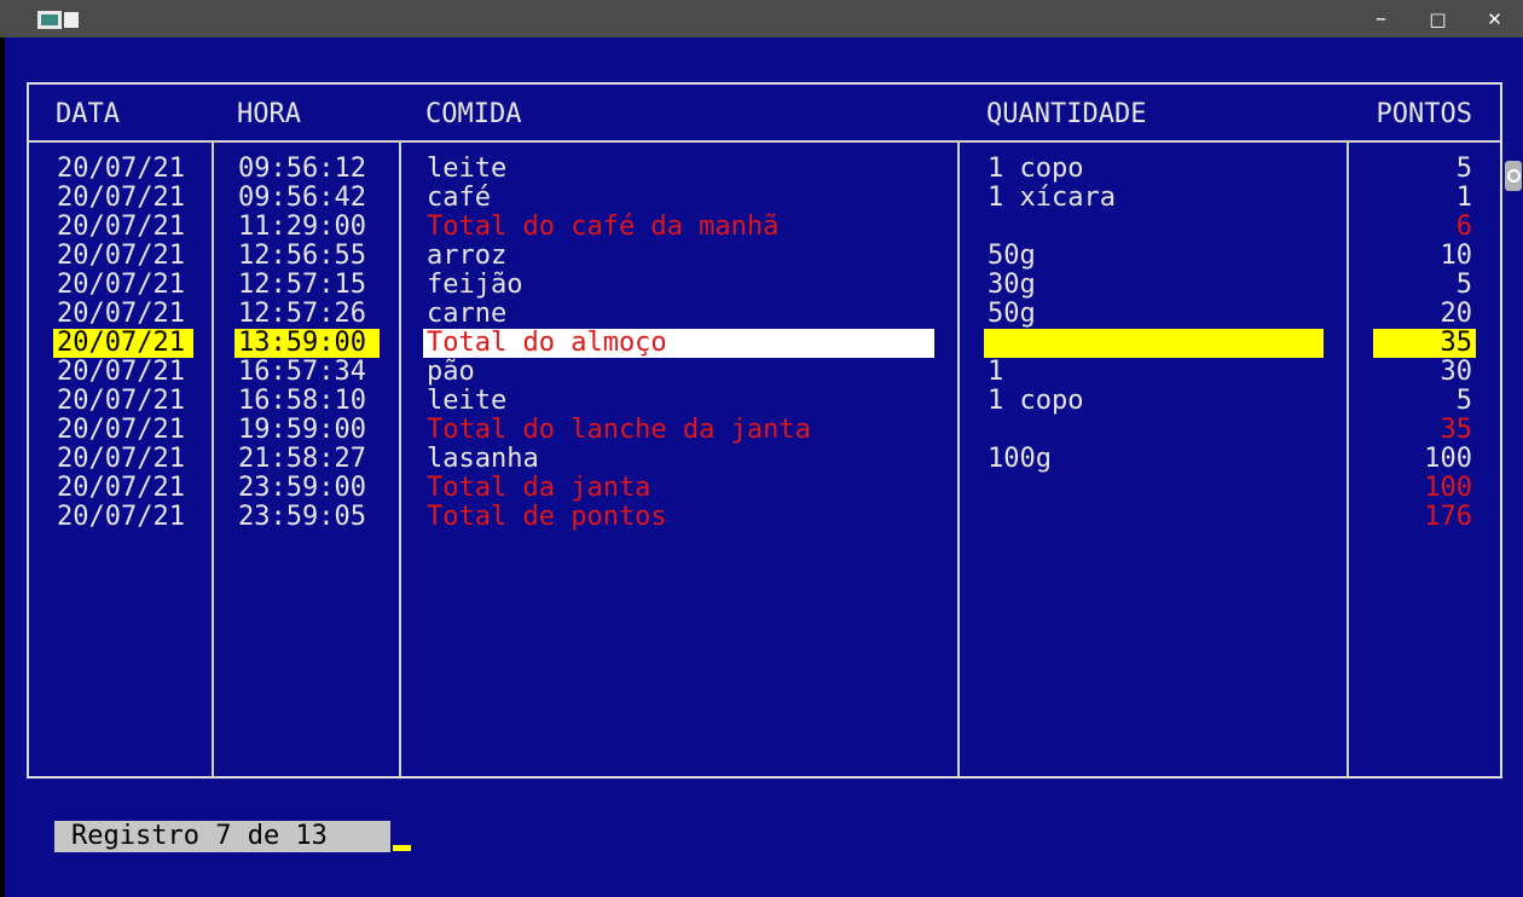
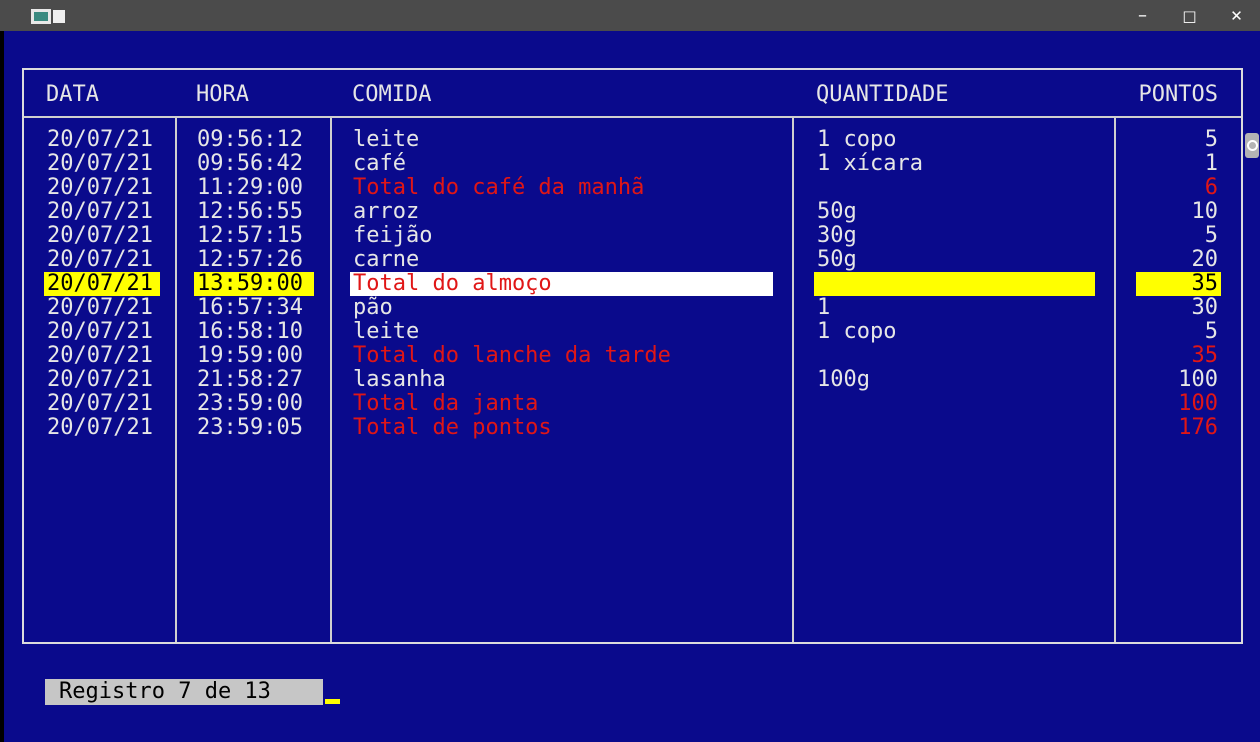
  –
  □
  ✕
  DATA
  HORA
  COMIDA
  QUANTIDADE
  PONTOS
  20/07/21
  09:56:12
  leite
  1 copo
  5
  20/07/21
  09:56:42
  café
  1 xícara
  1
  20/07/21
  11:29:00
  Total do café da manhã
  6
  20/07/21
  12:56:55
  arroz
  50g
  10
  20/07/21
  12:57:15
  feijão
  30g
  5
  20/07/21
  12:57:26
  carne
  50g
  20
  20/07/21
  13:59:00
  Total do almoço
  35
  20/07/21
  16:57:34
  pão
  1
  30
  20/07/21
  16:58:10
  leite
  1 copo
  5
  20/07/21
  19:59:00
- Total do lanche da janta
+ Total do lanche da tarde
  35
  20/07/21
  21:58:27
  lasanha
  100g
  100
  20/07/21
  23:59:00
  Total da janta
  100
  20/07/21
  23:59:05
  Total de pontos
  176
  Registro 7 de 13
